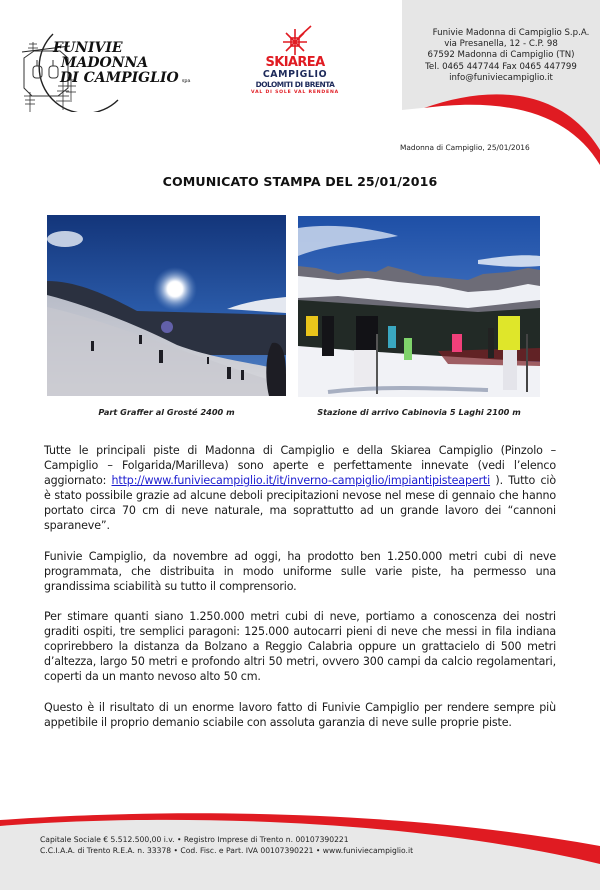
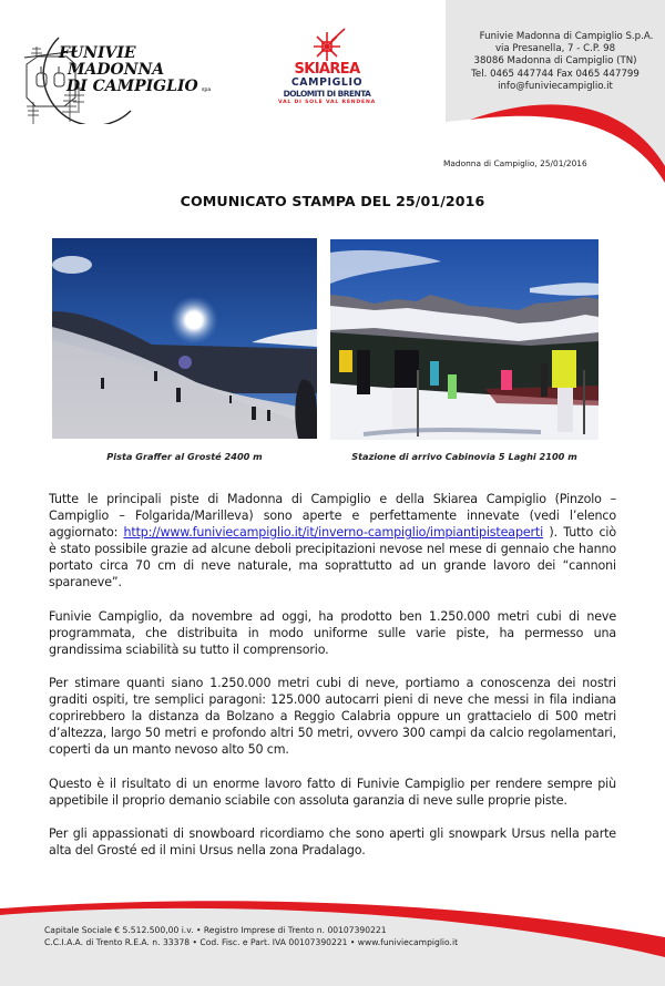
  Funivie Madonna di Campiglio S.p.A.
- via Presanella, 12 - C.P. 98
+ via Presanella, 7 - C.P. 98
- 67592 Madonna di Campiglio (TN)
+ 38086 Madonna di Campiglio (TN)
  Tel. 0465 447744 Fax 0465 447799
  info@funiviecampiglio.it
  FUNIVIE
  MADONNA
  DI CAMPIGLIO
  SKIAREA
  CAMPIGLIO
  DOLOMITI DI BRENTA
  Madonna di Campiglio, 25/01/2016
  COMUNICATO STAMPA DEL 25/01/2016
- Part Graffer al Grosté 2400 m
+ Pista Graffer al Grosté 2400 m
  Stazione di arrivo Cabinovia 5 Laghi 2100 m
  Tutte le principali piste di Madonna di Campiglio e della Skiarea Campiglio (Pinzolo – Campiglio – Folgarida/Marilleva) sono aperte e perfettamente innevate (vedi l’elenco aggiornato: http://www.funiviecampiglio.it/it/inverno-campiglio/impiantipisteaperti ). Tutto ciò è stato possibile grazie ad alcune deboli precipitazioni nevose nel mese di gennaio che hanno portato circa 70 cm di neve naturale, ma soprattutto ad un grande lavoro dei “cannoni sparaneve”.
  Funivie Campiglio, da novembre ad oggi, ha prodotto ben 1.250.000 metri cubi di neve programmata, che distribuita in modo uniforme sulle varie piste, ha permesso una grandissima sciabilità su tutto il comprensorio.
  Per stimare quanti siano 1.250.000 metri cubi di neve, portiamo a conoscenza dei nostri graditi ospiti, tre semplici paragoni: 125.000 autocarri pieni di neve che messi in fila indiana coprirebbero la distanza da Bolzano a Reggio Calabria oppure un grattacielo di 500 metri d’altezza, largo 50 metri e profondo altri 50 metri, ovvero 300 campi da calcio regolamentari, coperti da un manto nevoso alto 50 cm.
  Questo è il risultato di un enorme lavoro fatto di Funivie Campiglio per rendere sempre più appetibile il proprio demanio sciabile con assoluta garanzia di neve sulle proprie piste.
+ Per gli appassionati di snowboard ricordiamo che sono aperti gli snowpark Ursus nella parte alta del Grosté ed il mini Ursus nella zona Pradalago.
  Capitale Sociale € 5.512.500,00 i.v. • Registro Imprese di Trento n. 00107390221
  C.C.I.A.A. di Trento R.E.A. n. 33378 • Cod. Fisc. e Part. IVA 00107390221 • www.funiviecampiglio.it
